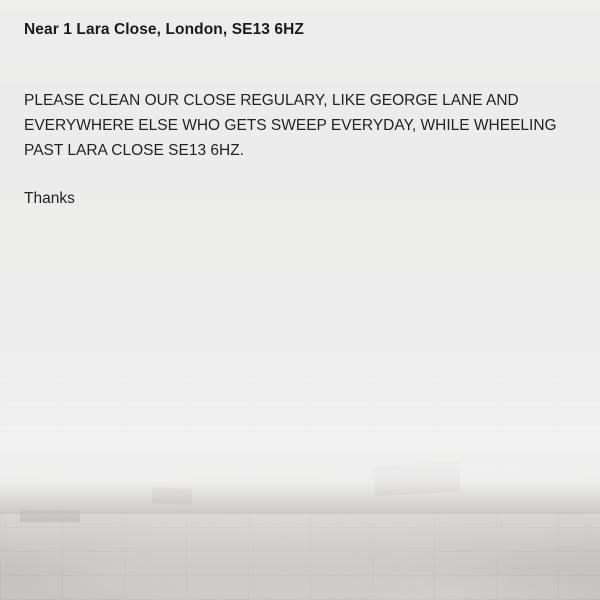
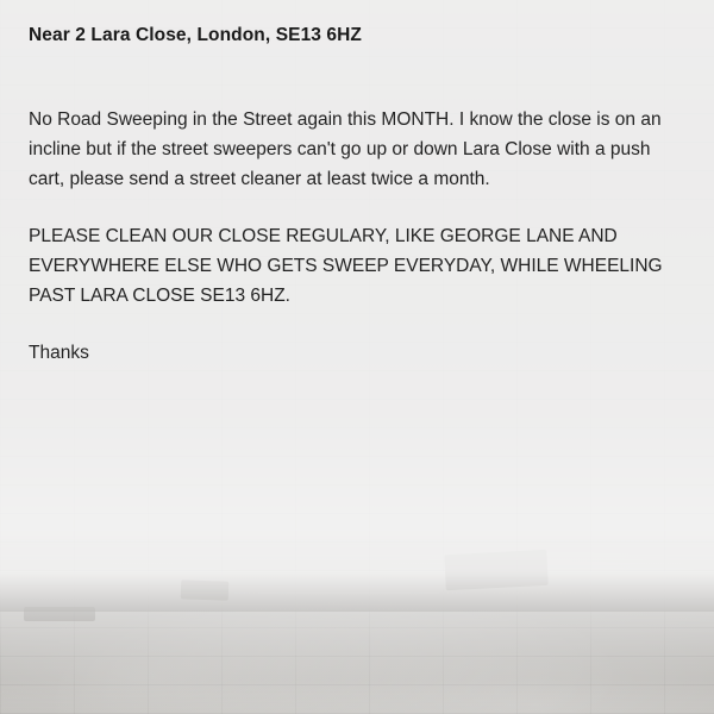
- Near 1 Lara Close, London, SE13 6HZ
+ Near 2 Lara Close, London, SE13 6HZ
+ No Road Sweeping in the Street again this MONTH. I know the close is on an incline but if the street sweepers can't go up or down Lara Close with a push cart, please send a street cleaner at least twice a month.
  PLEASE CLEAN OUR CLOSE REGULARY, LIKE GEORGE LANE AND EVERYWHERE ELSE WHO GETS SWEEP EVERYDAY, WHILE WHEELING PAST LARA CLOSE SE13 6HZ.
  Thanks
